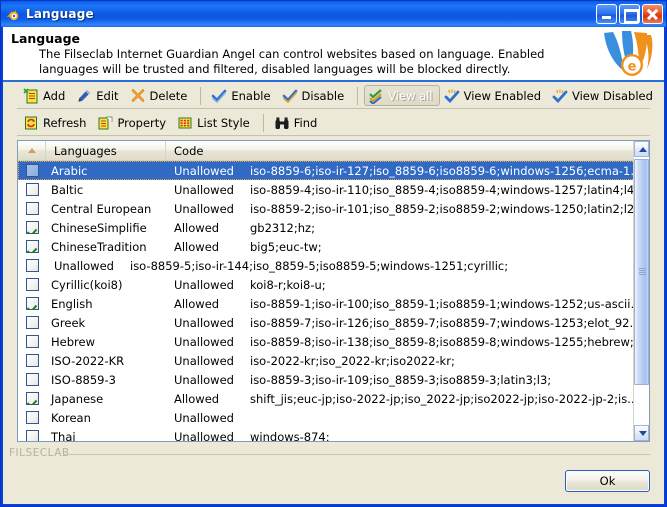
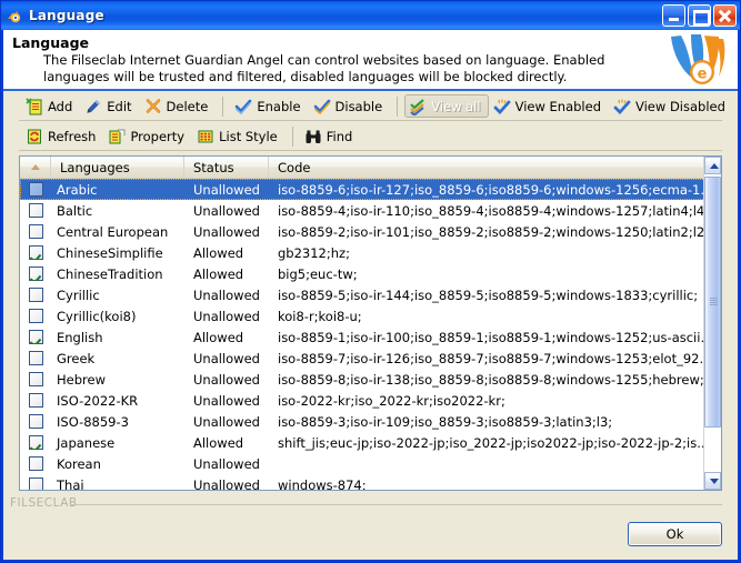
  Language
  Language
  The Filseclab Internet Guardian Angel can control websites based on language. Enabled languages will be trusted and filtered, disabled languages will be blocked directly.
  e
  Add
  Edit
  Delete
  Enable
  Disable
  View all
  View Enabled
  View Disabled
  Refresh
  Property
  List Style
  Find
  Languages
+ Status
  Code
  Arabic
  Unallowed
  iso-8859-6;iso-ir-127;iso_8859-6;iso8859-6;windows-1256;ecma-1
  Baltic
  Unallowed
  iso-8859-4;iso-ir-110;iso_8859-4;iso8859-4;windows-1257;latin4;l4
  Central European
  Unallowed
  iso-8859-2;iso-ir-101;iso_8859-2;iso8859-2;windows-1250;latin2;l2
  ChineseSimplifie
  Allowed
  gb2312;hz;
  ChineseTradition
  Allowed
  big5;euc-tw;
+ Cyrillic
  Unallowed
- iso-8859-5;iso-ir-144;iso_8859-5;iso8859-5;windows-1251;cyrillic;
+ iso-8859-5;iso-ir-144;iso_8859-5;iso8859-5;windows-1833;cyrillic;
  Cyrillic(koi8)
  Unallowed
  koi8-r;koi8-u;
  English
  Allowed
  iso-8859-1;iso-ir-100;iso_8859-1;iso8859-1;windows-1252;us-ascii
  Greek
  Unallowed
  iso-8859-7;iso-ir-126;iso_8859-7;iso8859-7;windows-1253;elot_92.
  Hebrew
  Unallowed
  iso-8859-8;iso-ir-138;iso_8859-8;iso8859-8;windows-1255;hebrew;
  ISO-2022-KR
  Unallowed
  iso-2022-kr;iso_2022-kr;iso2022-kr;
  ISO-8859-3
  Unallowed
  iso-8859-3;iso-ir-109;iso_8859-3;iso8859-3;latin3;l3;
  Japanese
  Allowed
  shift_jis;euc-jp;iso-2022-jp;iso_2022-jp;iso2022-jp;iso-2022-jp-2;is.
  Korean
  Unallowed
  Thai
  Unallowed
  windows-874;
  FILSECLAB
  Ok
